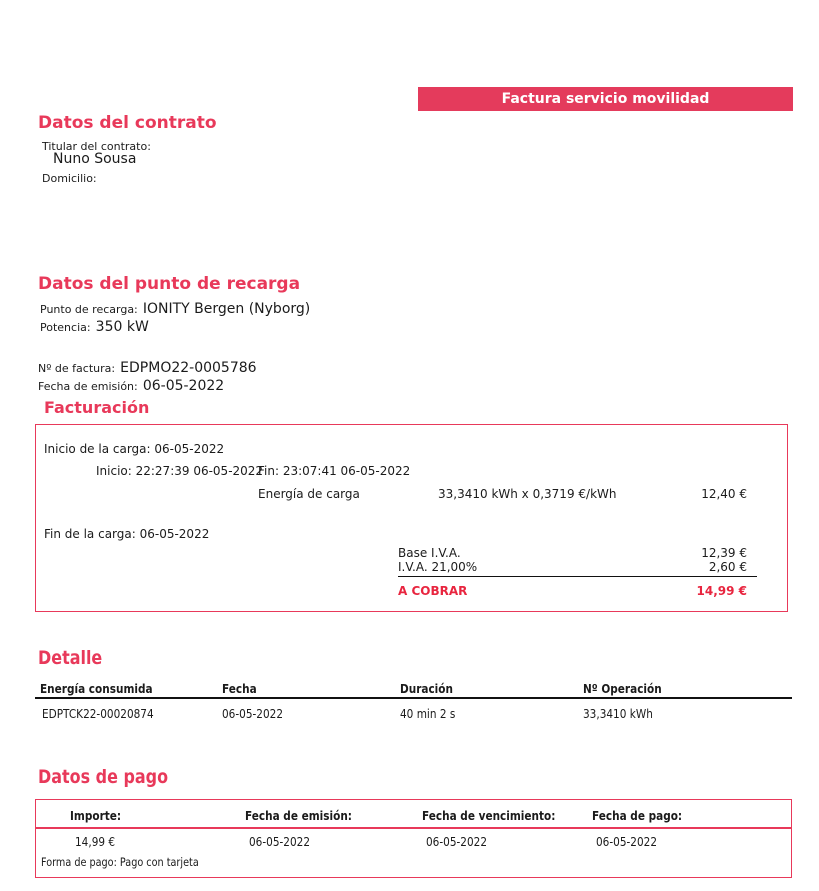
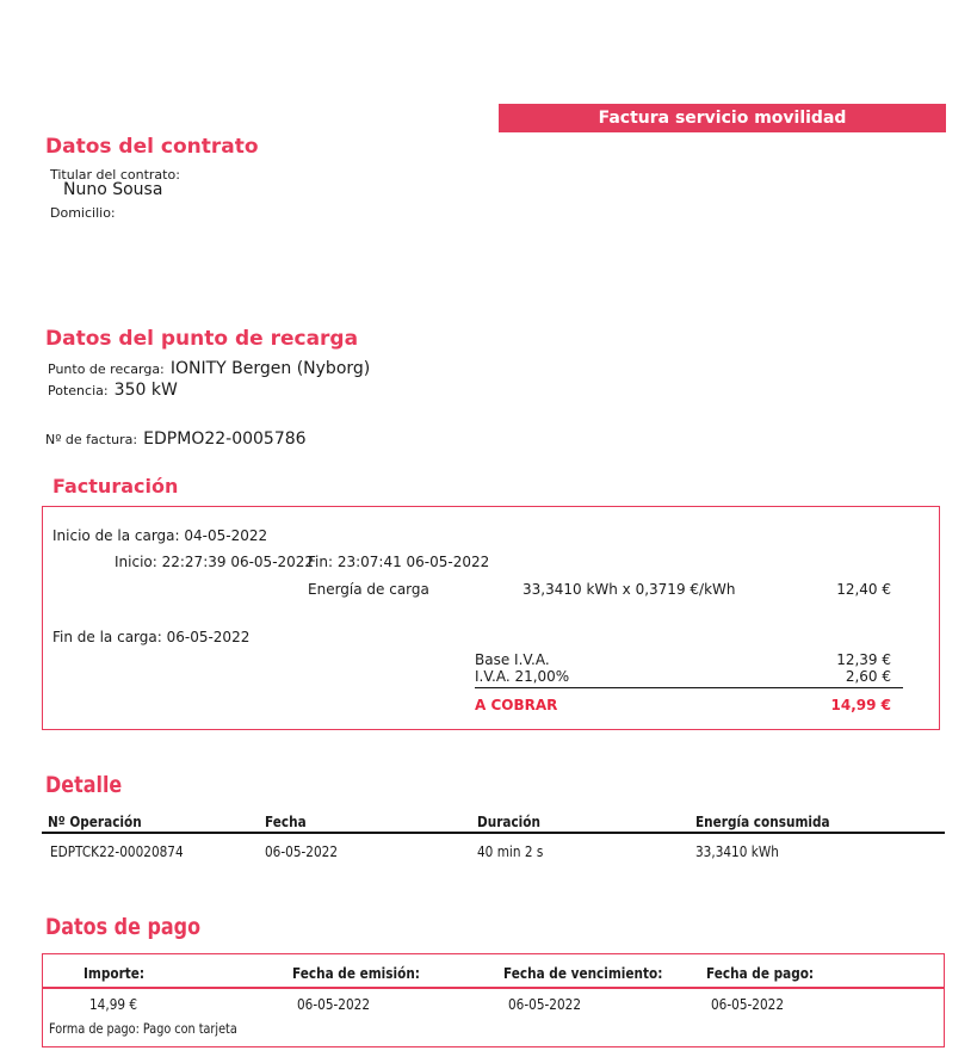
  Factura servicio movilidad
  Datos del contrato
  Titular del contrato:
  Nuno Sousa
  Domicilio:
  Datos del punto de recarga
  Punto de recarga: IONITY Bergen (Nyborg)
  Potencia: 350 kW
  Nº de factura: EDPMO22-0005786
- Fecha de emisión: 06-05-2022
  Facturación
- Inicio de la carga: 06-05-2022
+ Inicio de la carga: 04-05-2022
  Inicio: 22:27:39 06-05-2022
  Fin: 23:07:41 06-05-2022
  Energía de carga
  33,3410 kWh x 0,3719 €/kWh
  12,40 €
  Fin de la carga: 06-05-2022
  Base I.V.A.
  12,39 €
  I.V.A. 21,00%
  2,60 €
  A COBRAR
  14,99 €
  Detalle
- Energía consumida
+ Nº Operación
  Fecha
  Duración
- Nº Operación
+ Energía consumida
  EDPTCK22-00020874
  06-05-2022
  40 min 2 s
  33,3410 kWh
  Datos de pago
  Importe:
  Fecha de emisión:
  Fecha de vencimiento:
  Fecha de pago:
  14,99 €
  06-05-2022
  06-05-2022
  06-05-2022
  Forma de pago: Pago con tarjeta
